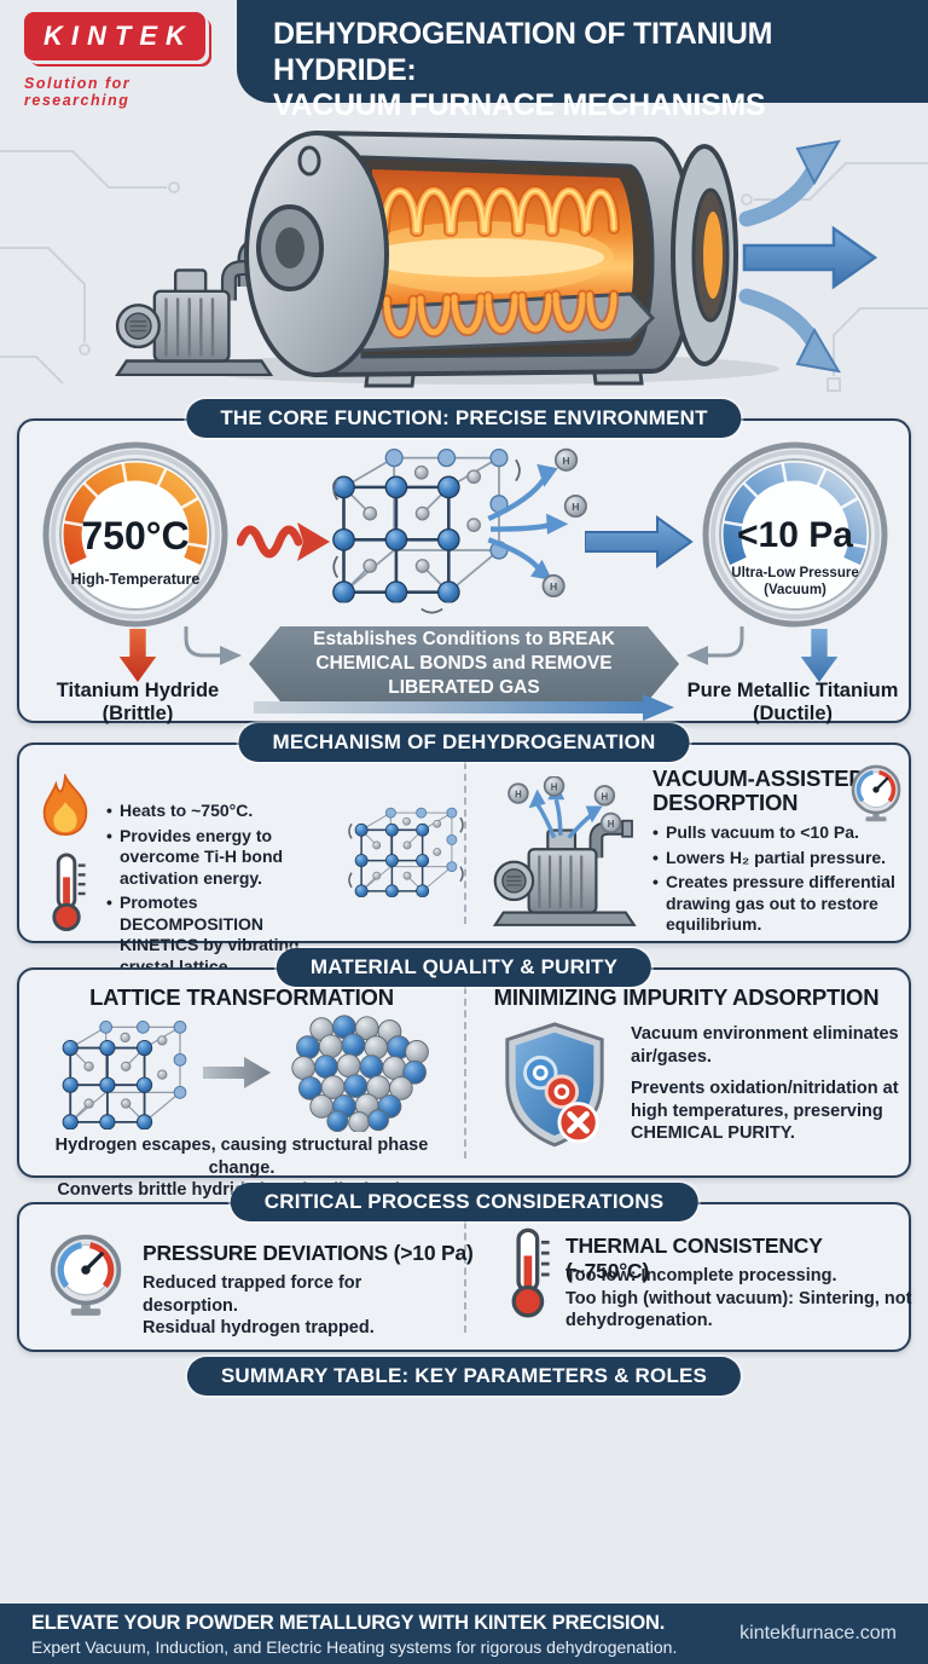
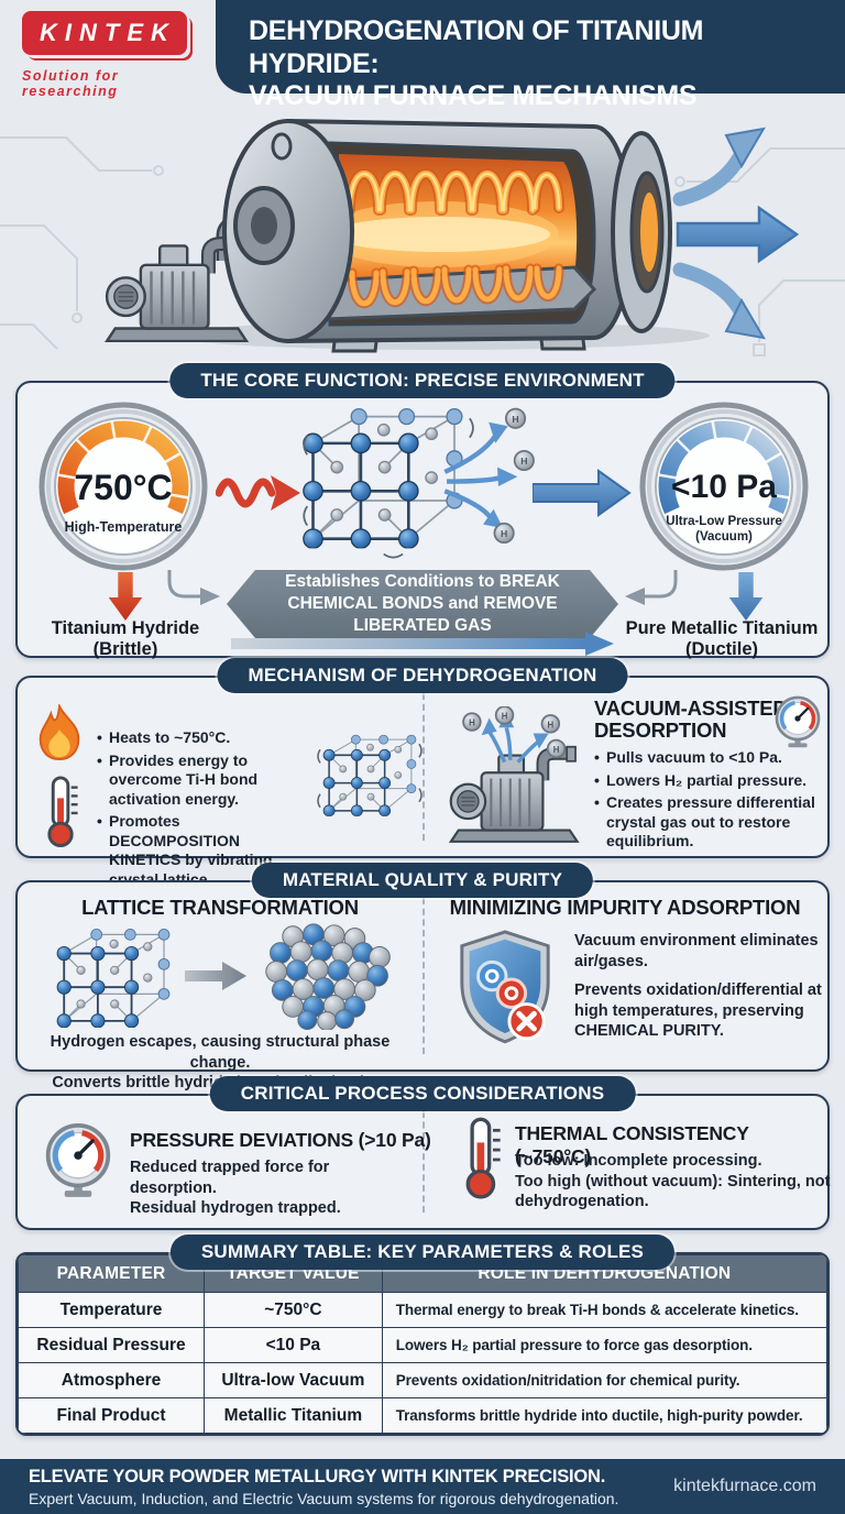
  KINTEK
  Solution for researching
  DEHYDROGENATION OF TITANIUM HYDRIDE:
  VACUUM FURNACE MECHANISMS
  THE CORE FUNCTION: PRECISE ENVIRONMENT
  750°C
  High-Temperature
  H
  H
  H
  <10 Pa
  Ultra-Low Pressure
  (Vacuum)
  Establishes Conditions to BREAK CHEMICAL BONDS and REMOVE LIBERATED GAS
  Titanium Hydride
  (Brittle)
  Pure Metallic Titanium
  (Ductile)
  MECHANISM OF DEHYDROGENATION
  Heats to ~750°C.
  Provides energy to overcome Ti-H bond activation energy.
  Promotes DECOMPOSITION KINETICS by vibrating crystal lattice.
  H
  H
  H
  H
  VACUUM-ASSISTE
  DESORPTION
  Pulls vacuum to <10 Pa.
  Lowers H₂ partial pressure.
- Creates pressure differential drawing gas out to restore equilibrium.
+ Creates pressure differential crystal gas out to restore equilibrium.
  MATERIAL QUALITY & PURITY
  LATTICE TRANSFORMATION
  Hydrogen escapes, causing structural phase change.
  MINIMIZING IMPURITY ADSORPTION
  Vacuum environment eliminates air/gases.
- Prevents oxidation/nitridation at high temperatures, preserving CHEMICAL PURITY.
+ Prevents oxidation/differential at high temperatures, preserving CHEMICAL PURITY.
  CRITICAL PROCESS CONSIDERATIONS
  PRESSURE DEVIATIONS (>10 Pa)
  Reduced trapped force for desorption.
  Residual hydrogen trapped.
  THERMAL CONSISTENCY (~750°C)
  Too low: Incomplete processing.
  Too high (without vacuum): Sintering, not dehydrogenation.
  SUMMARY TABLE: KEY PARAMETERS & ROLES
+ PARAMETER	TARGET VALUE	ROLE IN DEHYDROGENATION
+ Temperature	~750°C	Thermal energy to break Ti-H bonds & accelerate kinetics.
+ Residual Pressure	<10 Pa	Lowers H₂ partial pressure to force gas desorption.
+ Atmosphere	Ultra-low Vacuum	Prevents oxidation/nitridation for chemical purity.
+ Final Product	Metallic Titanium	Transforms brittle hydride into ductile, high-purity powder.
  ELEVATE YOUR POWDER METALLURGY WITH KINTEK PRECISION.
- Expert Vacuum, Induction, and Electric Heating systems for rigorous dehydrogenation.
+ Expert Vacuum, Induction, and Electric Vacuum systems for rigorous dehydrogenation.
  kintekfurnace.com
